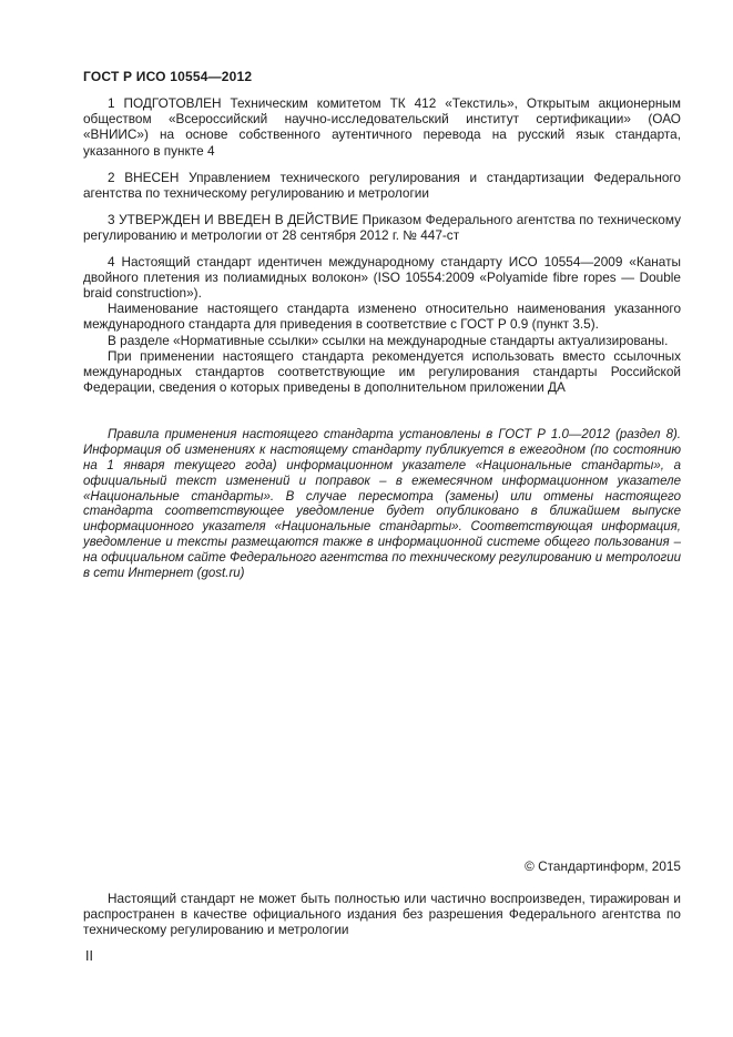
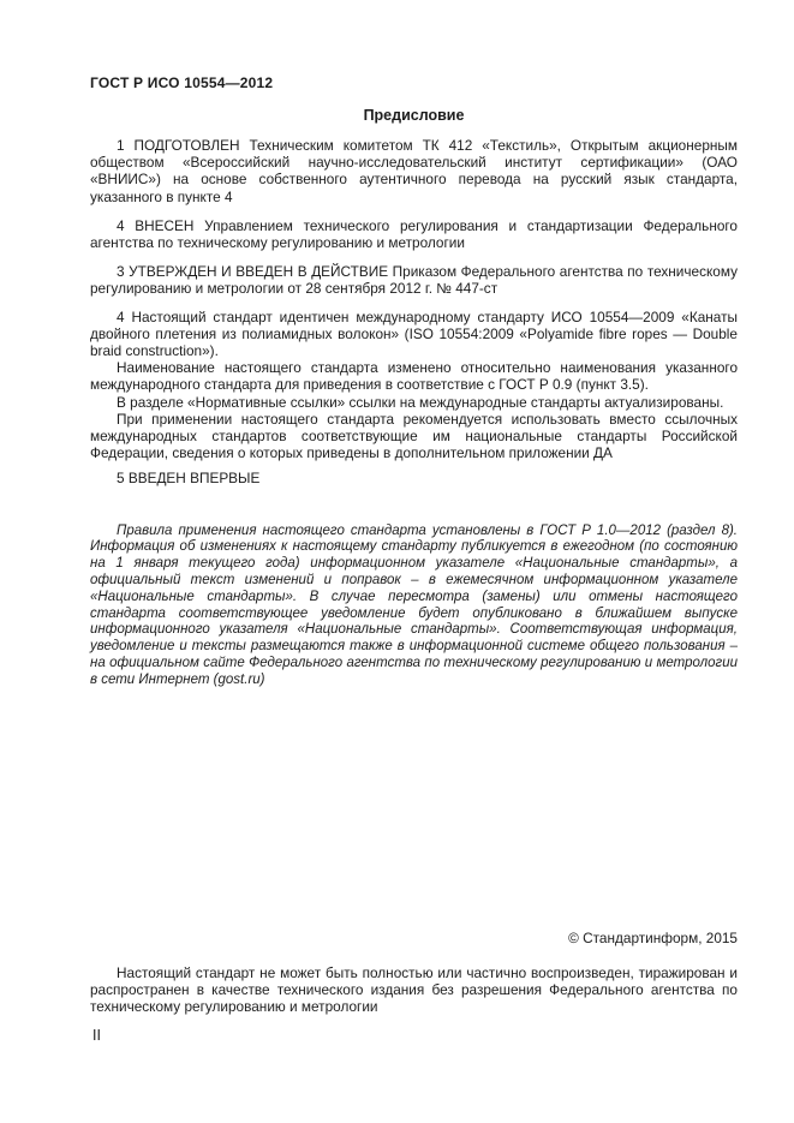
  ГОСТ Р ИСО 10554—2012
+ Предисловие
  1 ПОДГОТОВЛЕН Техническим комитетом ТК 412 «Текстиль», Открытым акционерным обществом «Всероссийский научно-исследовательский институт сертификации» (ОАО «ВНИИС») на основе собственного аутентичного перевода на русский язык стандарта, указанного в пункте 4
- 2 ВНЕСЕН Управлением технического регулирования и стандартизации Федерального агентства по техническому регулированию и метрологии
+ 4 ВНЕСЕН Управлением технического регулирования и стандартизации Федерального агентства по техническому регулированию и метрологии
  3 УТВЕРЖДЕН И ВВЕДЕН В ДЕЙСТВИЕ Приказом Федерального агентства по техническому регулированию и метрологии от 28 сентября 2012 г. № 447-ст
  4 Настоящий стандарт идентичен международному стандарту ИСО 10554—2009 «Канаты двойного плетения из полиамидных волокон» (ISO 10554:2009 «Polyamide fibre ropes — Double braid construction»).
  Наименование настоящего стандарта изменено относительно наименования указанного международного стандарта для приведения в соответствие с ГОСТ Р 0.9 (пункт 3.5).
  В разделе «Нормативные ссылки» ссылки на международные стандарты актуализированы.
- При применении настоящего стандарта рекомендуется использовать вместо ссылочных международных стандартов соответствующие им регулирования стандарты Российской Федерации, сведения о которых приведены в дополнительном приложении ДА
+ При применении настоящего стандарта рекомендуется использовать вместо ссылочных международных стандартов соответствующие им национальные стандарты Российской Федерации, сведения о которых приведены в дополнительном приложении ДА
+ 5 ВВЕДЕН ВПЕРВЫЕ
  Правила применения настоящего стандарта установлены в ГОСТ Р 1.0—2012 (раздел 8). Информация об изменениях к настоящему стандарту публикуется в ежегодном (по состоянию на 1 января текущего года) информационном указателе «Национальные стандарты», а официальный текст изменений и поправок – в ежемесячном информационном указателе «Национальные стандарты». В случае пересмотра (замены) или отмены настоящего стандарта соответствующее уведомление будет опубликовано в ближайшем выпуске информационного указателя «Национальные стандарты». Соответствующая информация, уведомление и тексты размещаются также в информационной системе общего пользования – на официальном сайте Федерального агентства по техническому регулированию и метрологии в сети Интернет (gost.ru)
  © Стандартинформ, 2015
- Настоящий стандарт не может быть полностью или частично воспроизведен, тиражирован и распространен в качестве официального издания без разрешения Федерального агентства по техническому регулированию и метрологии
+ Настоящий стандарт не может быть полностью или частично воспроизведен, тиражирован и распространен в качестве технического издания без разрешения Федерального агентства по техническому регулированию и метрологии
  II
